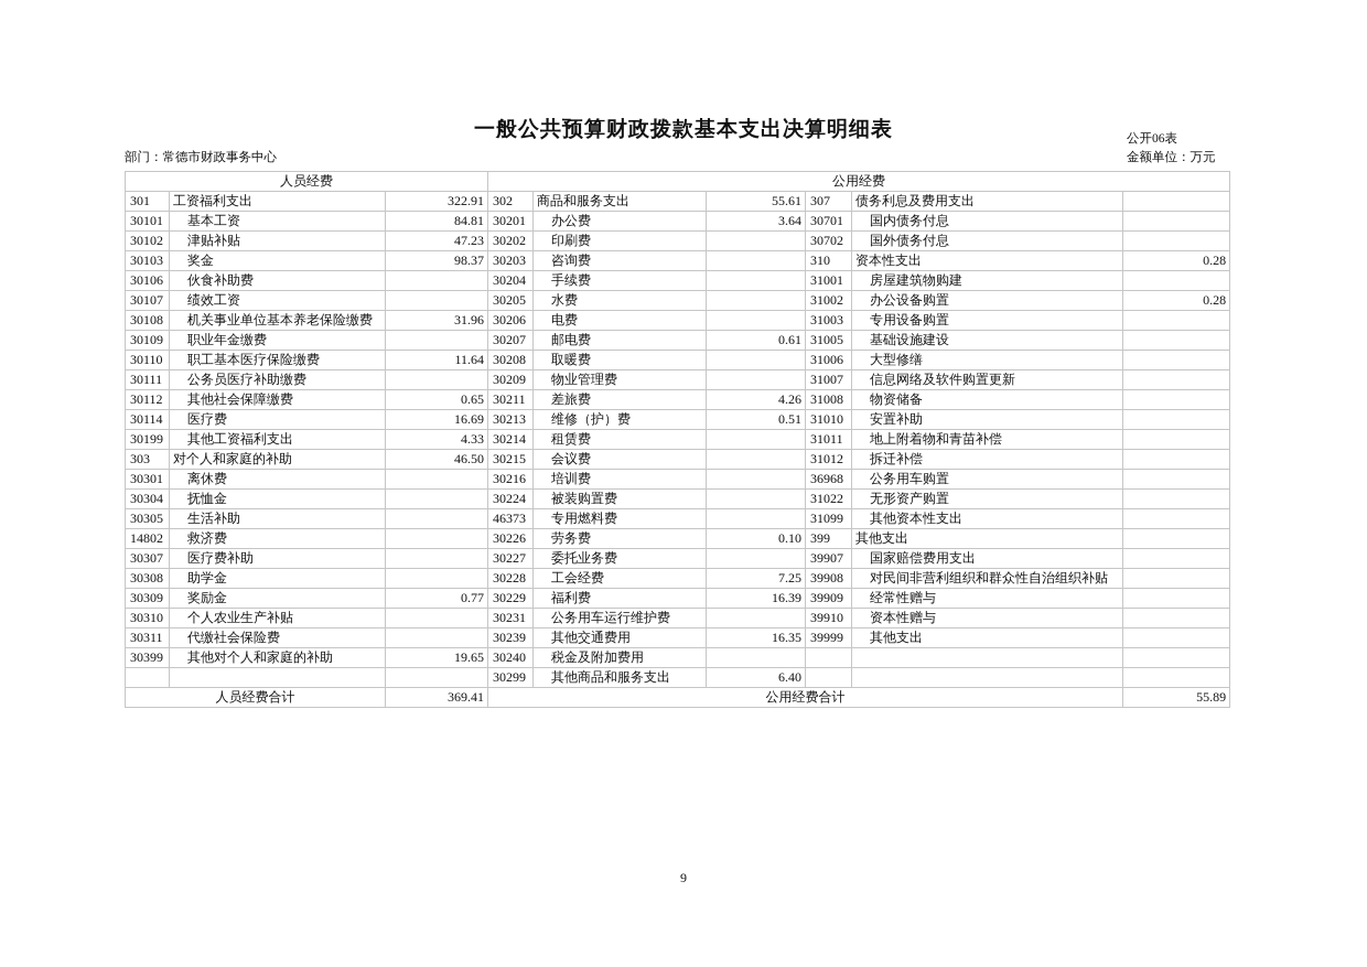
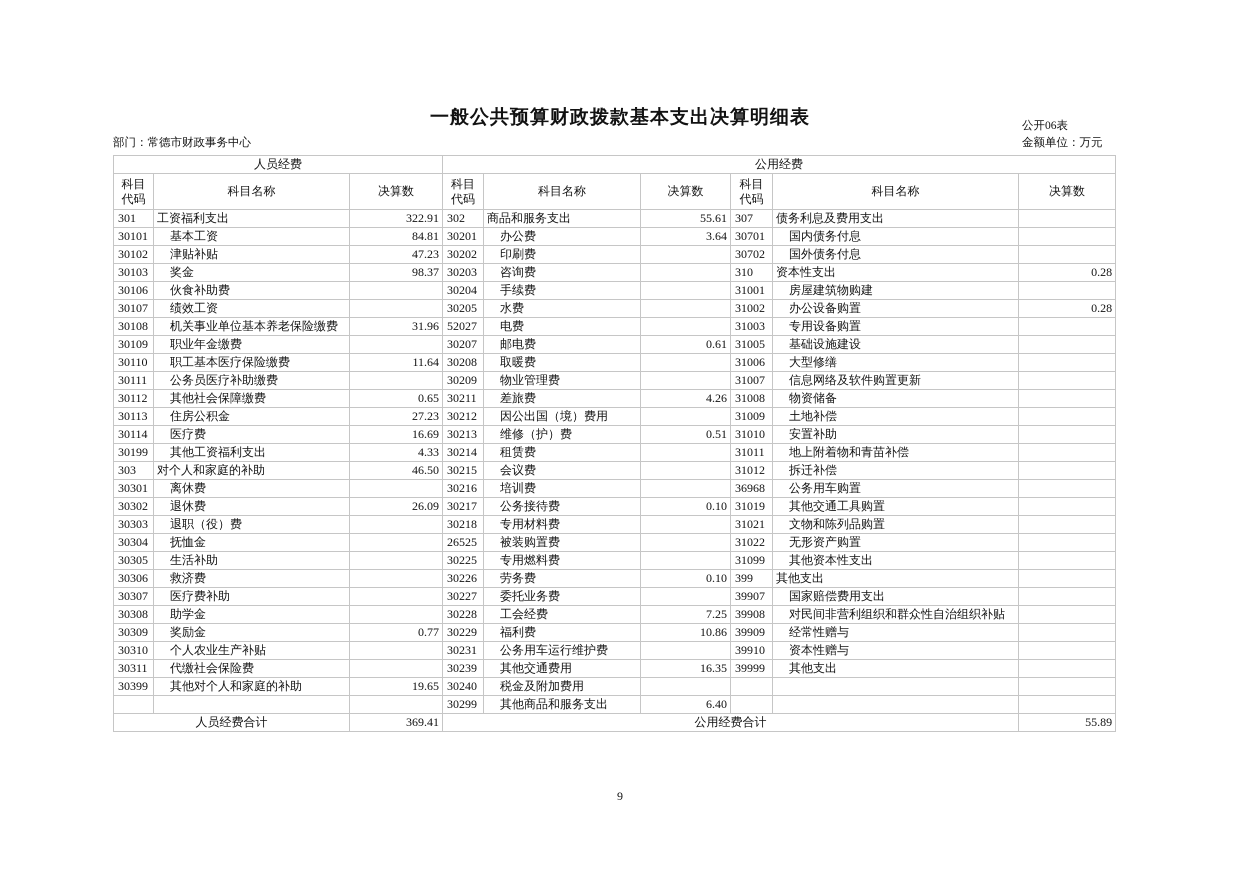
  一般公共预算财政拨款基本支出决算明细表
  公开06表
  部门：常德市财政事务中心
  金额单位：万元
  人员经费	公用经费
+ 科目代码	科目名称	决算数	科目代码	科目名称	决算数	科目代码	科目名称	决算数
  301	工资福利支出	322.91	302	商品和服务支出	55.61	307	债务利息及费用支出
  30101	基本工资	84.81	30201	办公费	3.64	30701	国内债务付息
  30102	津贴补贴	47.23	30202	印刷费		30702	国外债务付息
  30103	奖金	98.37	30203	咨询费		310	资本性支出	0.28
  30106	伙食补助费		30204	手续费		31001	房屋建筑物购建
  30107	绩效工资		30205	水费		31002	办公设备购置	0.28
- 30108	机关事业单位基本养老保险缴费	31.96	30206	电费		31003	专用设备购置
+ 30108	机关事业单位基本养老保险缴费	31.96	52027	电费		31003	专用设备购置
  30109	职业年金缴费		30207	邮电费	0.61	31005	基础设施建设
  30110	职工基本医疗保险缴费	11.64	30208	取暖费		31006	大型修缮
  30111	公务员医疗补助缴费		30209	物业管理费		31007	信息网络及软件购置更新
  30112	其他社会保障缴费	0.65	30211	差旅费	4.26	31008	物资储备
+ 30113	住房公积金	27.23	30212	因公出国（境）费用		31009	土地补偿
  30114	医疗费	16.69	30213	维修（护）费	0.51	31010	安置补助
  30199	其他工资福利支出	4.33	30214	租赁费		31011	地上附着物和青苗补偿
  303	对个人和家庭的补助	46.50	30215	会议费		31012	拆迁补偿
  30301	离休费		30216	培训费		36968	公务用车购置
+ 30302	退休费	26.09	30217	公务接待费	0.10	31019	其他交通工具购置
+ 30303	退职（役）费		30218	专用材料费		31021	文物和陈列品购置
- 30304	抚恤金		30224	被装购置费		31022	无形资产购置
+ 30304	抚恤金		26525	被装购置费		31022	无形资产购置
- 30305	生活补助		46373	专用燃料费		31099	其他资本性支出
+ 30305	生活补助		30225	专用燃料费		31099	其他资本性支出
- 14802	救济费		30226	劳务费	0.10	399	其他支出
+ 30306	救济费		30226	劳务费	0.10	399	其他支出
  30307	医疗费补助		30227	委托业务费		39907	国家赔偿费用支出
  30308	助学金		30228	工会经费	7.25	39908	对民间非营利组织和群众性自治组织补贴
- 30309	奖励金	0.77	30229	福利费	16.39	39909	经常性赠与
+ 30309	奖励金	0.77	30229	福利费	10.86	39909	经常性赠与
  30310	个人农业生产补贴		30231	公务用车运行维护费		39910	资本性赠与
  30311	代缴社会保险费		30239	其他交通费用	16.35	39999	其他支出
  30399	其他对个人和家庭的补助	19.65	30240	税金及附加费用
  			30299	其他商品和服务支出	6.40
  人员经费合计	369.41	公用经费合计	55.89
  9
